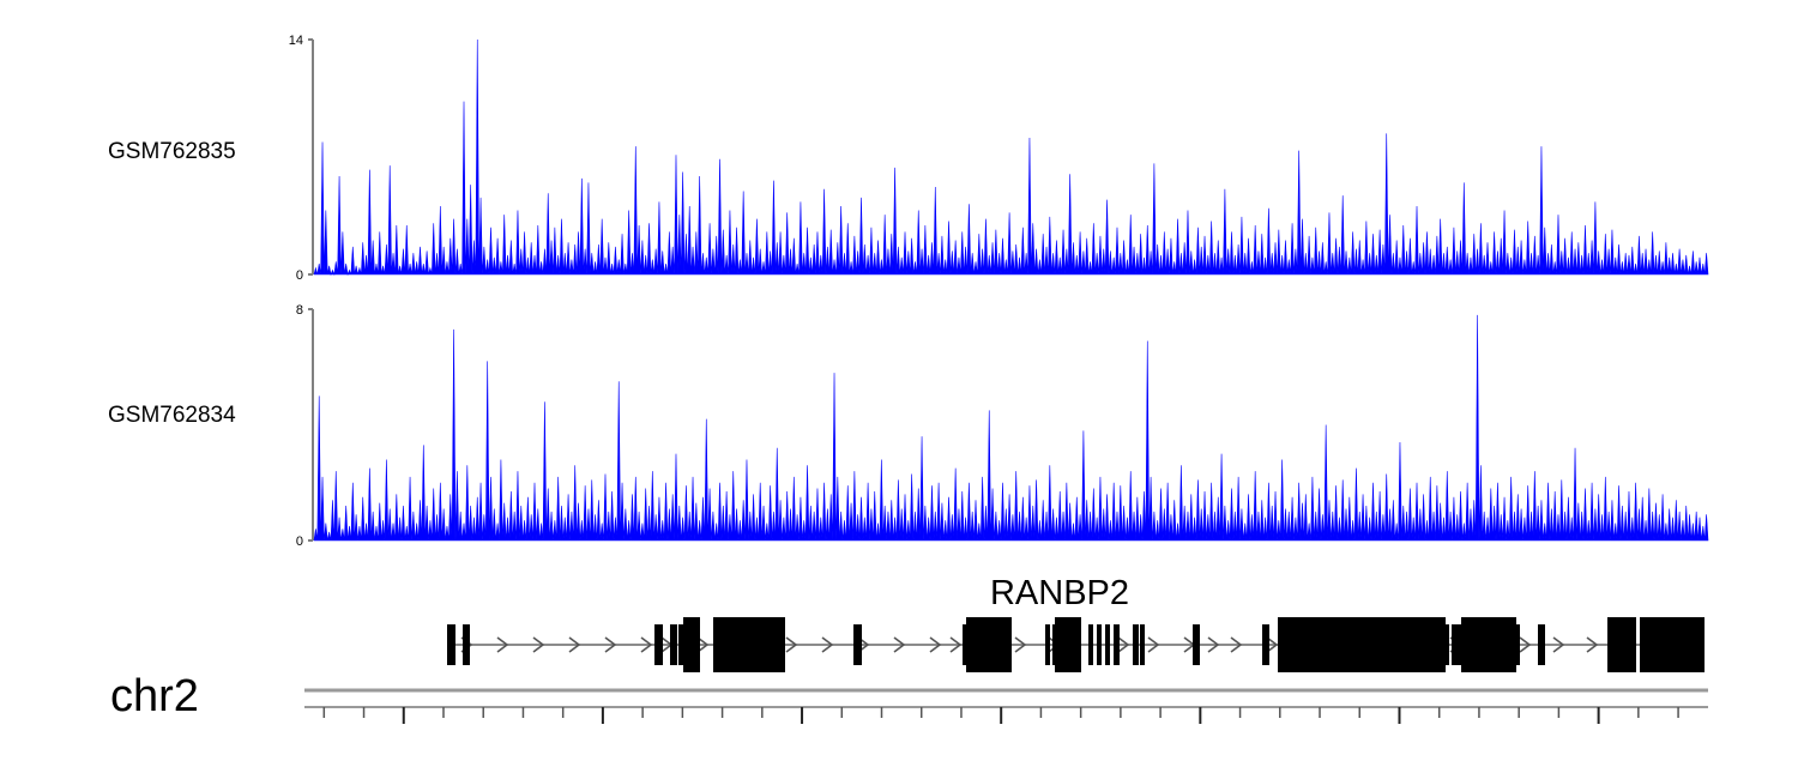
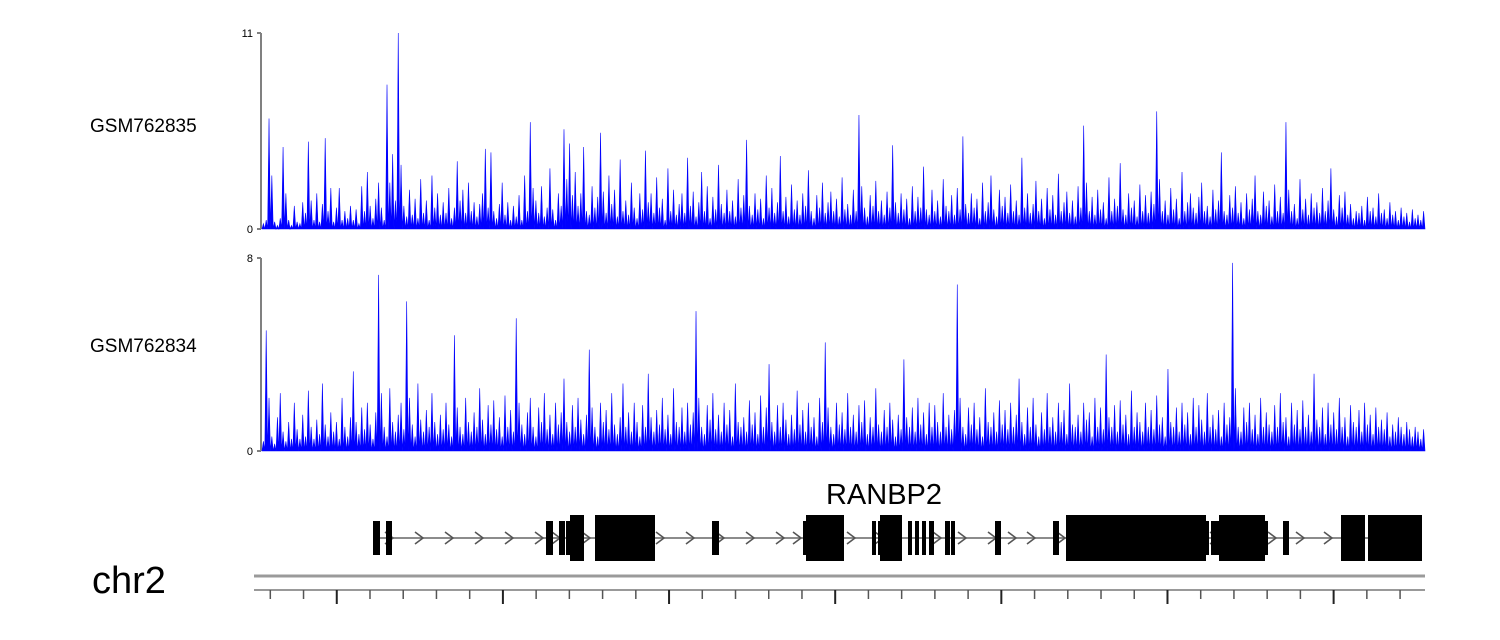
  GSM762835
  GSM762834
- 14
+ 11
  0
  8
  0
  RANBP2
  chr2
